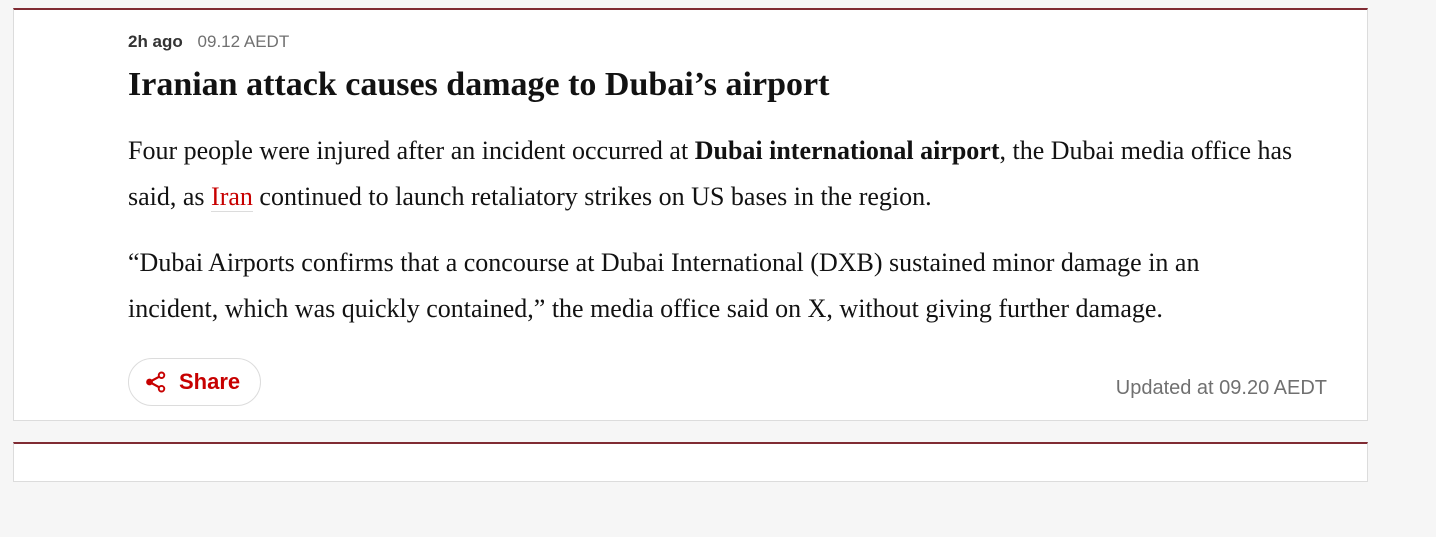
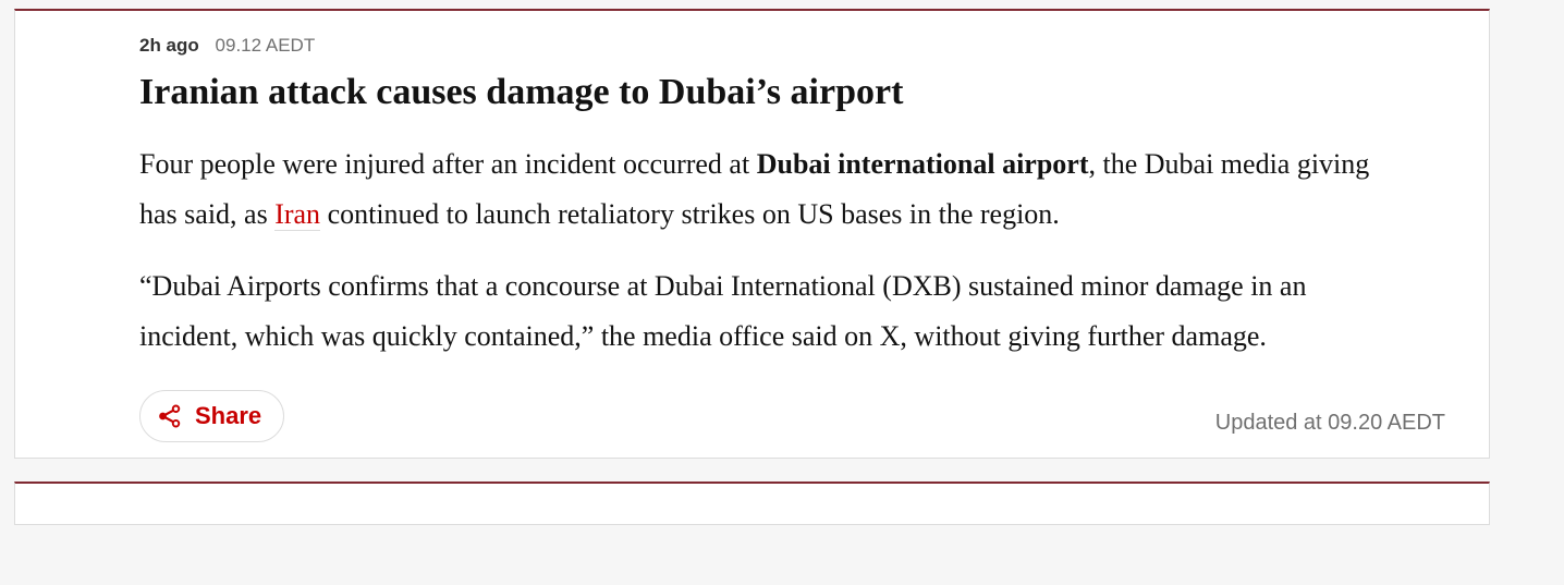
  2h ago 09.12 AEDT
  Iranian attack causes damage to Dubai’s airport
- Four people were injured after an incident occurred at Dubai international airport, the Dubai media office has said, as Iran continued to launch retaliatory strikes on US bases in the region.
+ Four people were injured after an incident occurred at Dubai international airport, the Dubai media giving has said, as Iran continued to launch retaliatory strikes on US bases in the region.
  “Dubai Airports confirms that a concourse at Dubai International (DXB) sustained minor damage in an incident, which was quickly contained,” the media office said on X, without giving further damage.
  Share
  Updated at 09.20 AEDT
